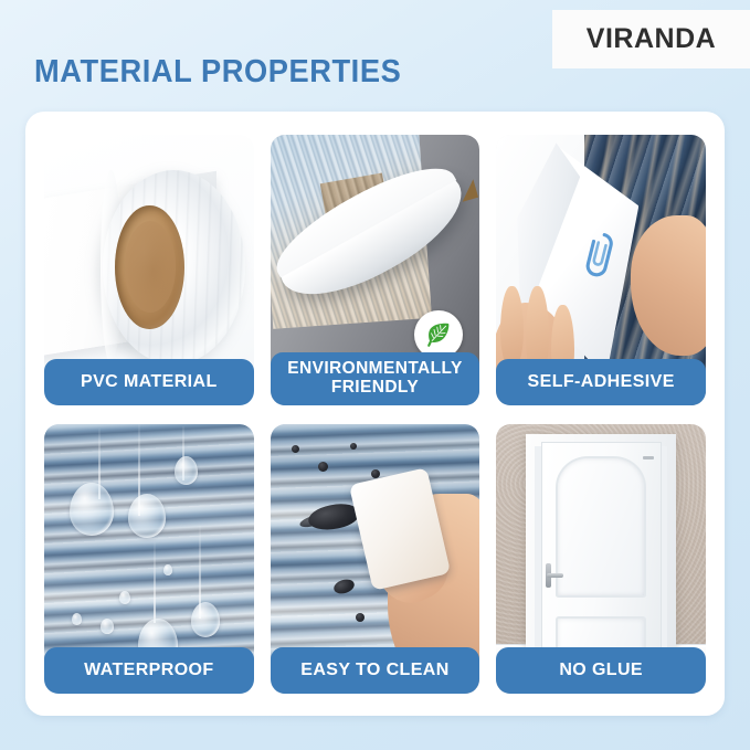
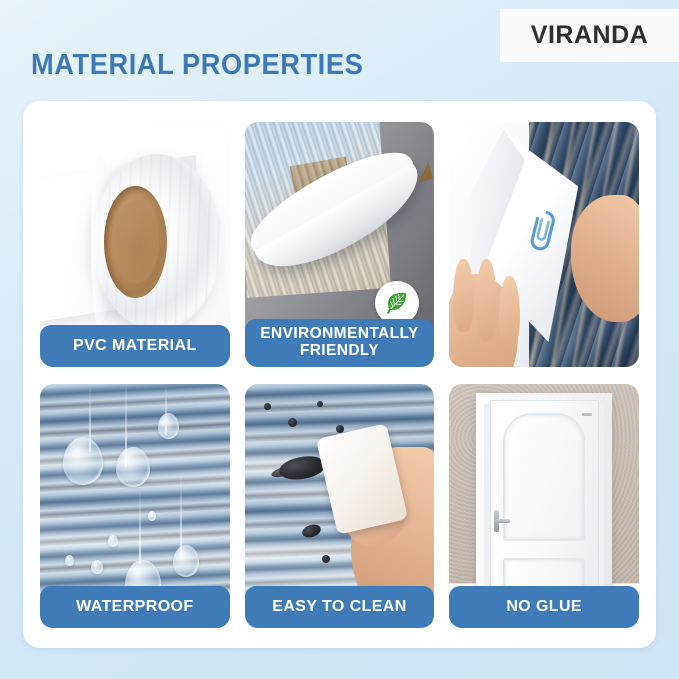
  VIRANDA
  MATERIAL PROPERTIES
  PVC MATERIAL
  ENVIRONMENTALLY
  FRIENDLY
- SELF-ADHESIVE
  WATERPROOF
  EASY TO CLEAN
  NO GLUE
